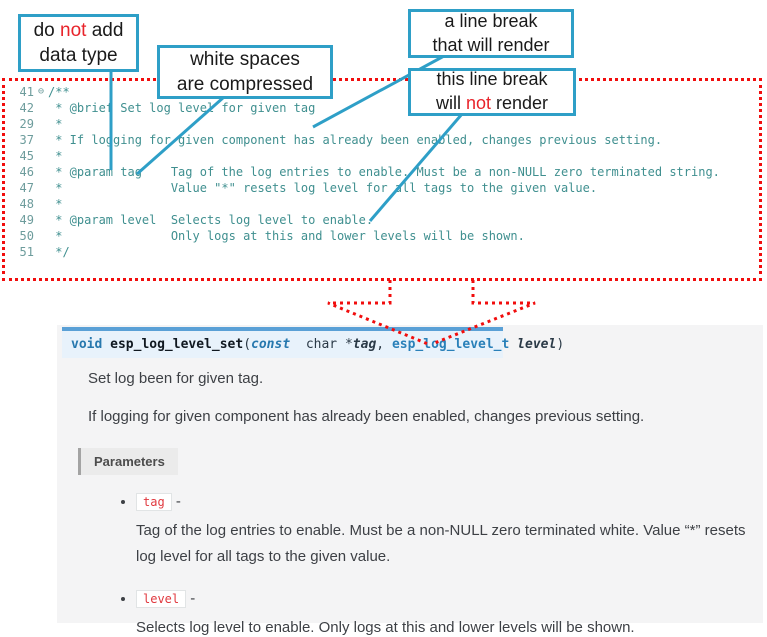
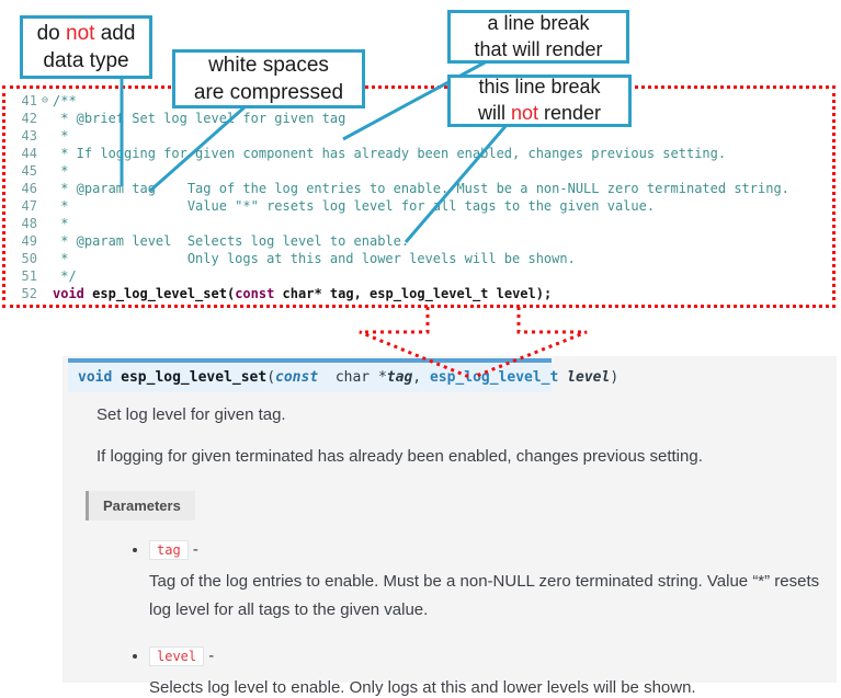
  do not add
  data type
  white spaces
  are compressed
  a line break
  that will render
  this line break
  will not render
  41
  ⊖
  /**
  42
  * @brief Set log leve for given tag
- 29
+ 43
  *
- 37
+ 44
  * If logging for given component has already been enabled, changes previous setting.
  45
  *
  46
  * @param ta Tag of the log entries to enable. Must be a non-NULL zero terminated string.
  47
  * Value "*" resets log level forll tags to the given value.
  48
  *
  49
  * @param level Selects log level to enable
  50
  * Only logs at this and lower levels will be shown.
  51
  */
+ 52
+ void
+ esp_log_level_set
+ (
+ const
+ char* tag, esp_log_level_t level);
  void esp_log_level_set(const char *tag, esp_log_level_t level)
- Set log been for given tag.
+ Set log level for given tag.
- If logging for given component has already been enabled, changes previous setting.
+ If logging for given terminated has already been enabled, changes previous setting.
  Parameters
  tag -
- Tag of the log entries to enable. Must be a non-NULL zero terminated white. Value “*” resets log level for all tags to the given value.
+ Tag of the log entries to enable. Must be a non-NULL zero terminated string. Value “*” resets log level for all tags to the given value.
  level -
  Selects log level to enable. Only logs at this and lower levels will be shown.
